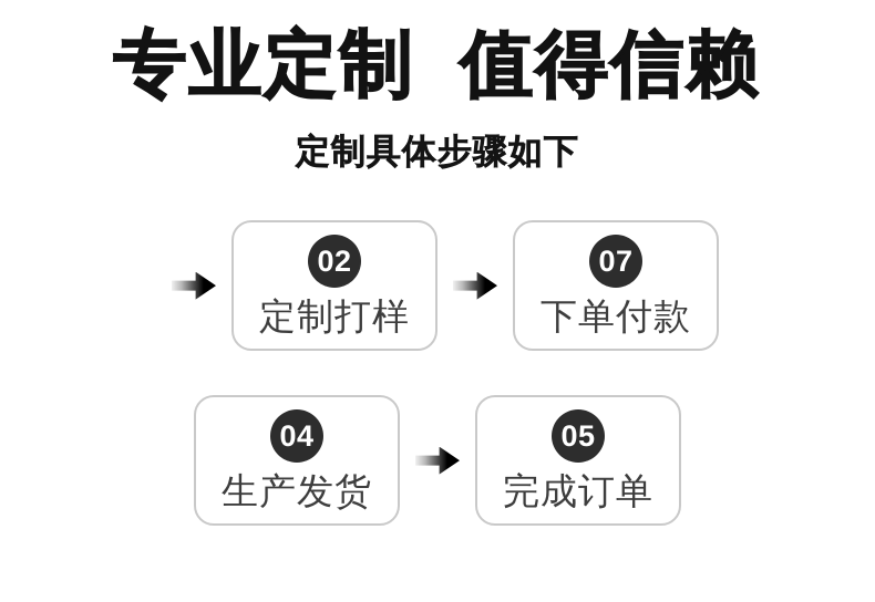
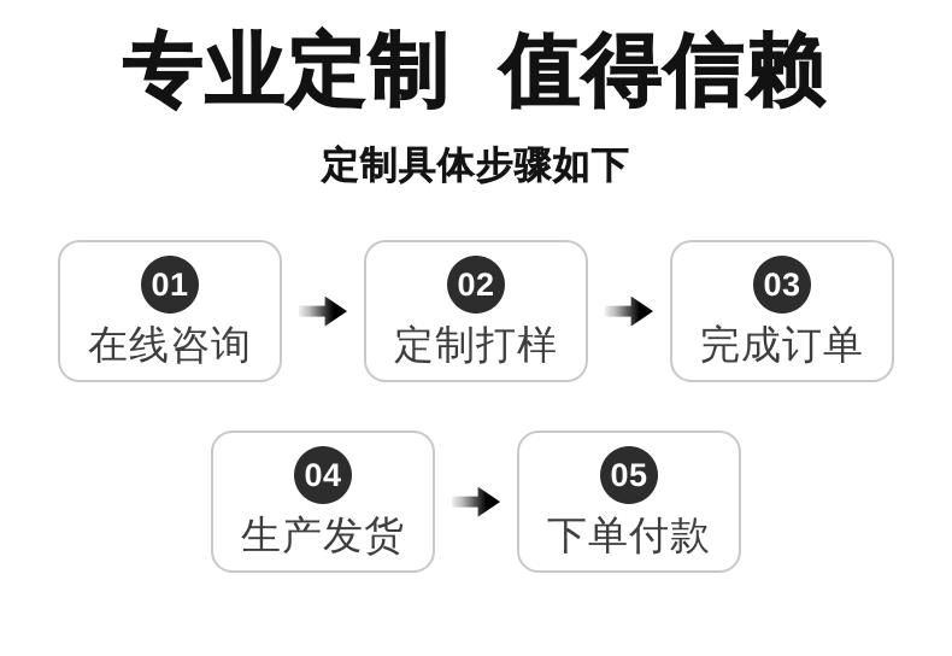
  专业定制 值得信赖
  定制具体步骤如下
+ 01
+ 在线咨询
  02
  定制打样
- 07
+ 03
- 下单付款
+ 完成订单
  04
  生产发货
  05
- 完成订单
+ 下单付款
